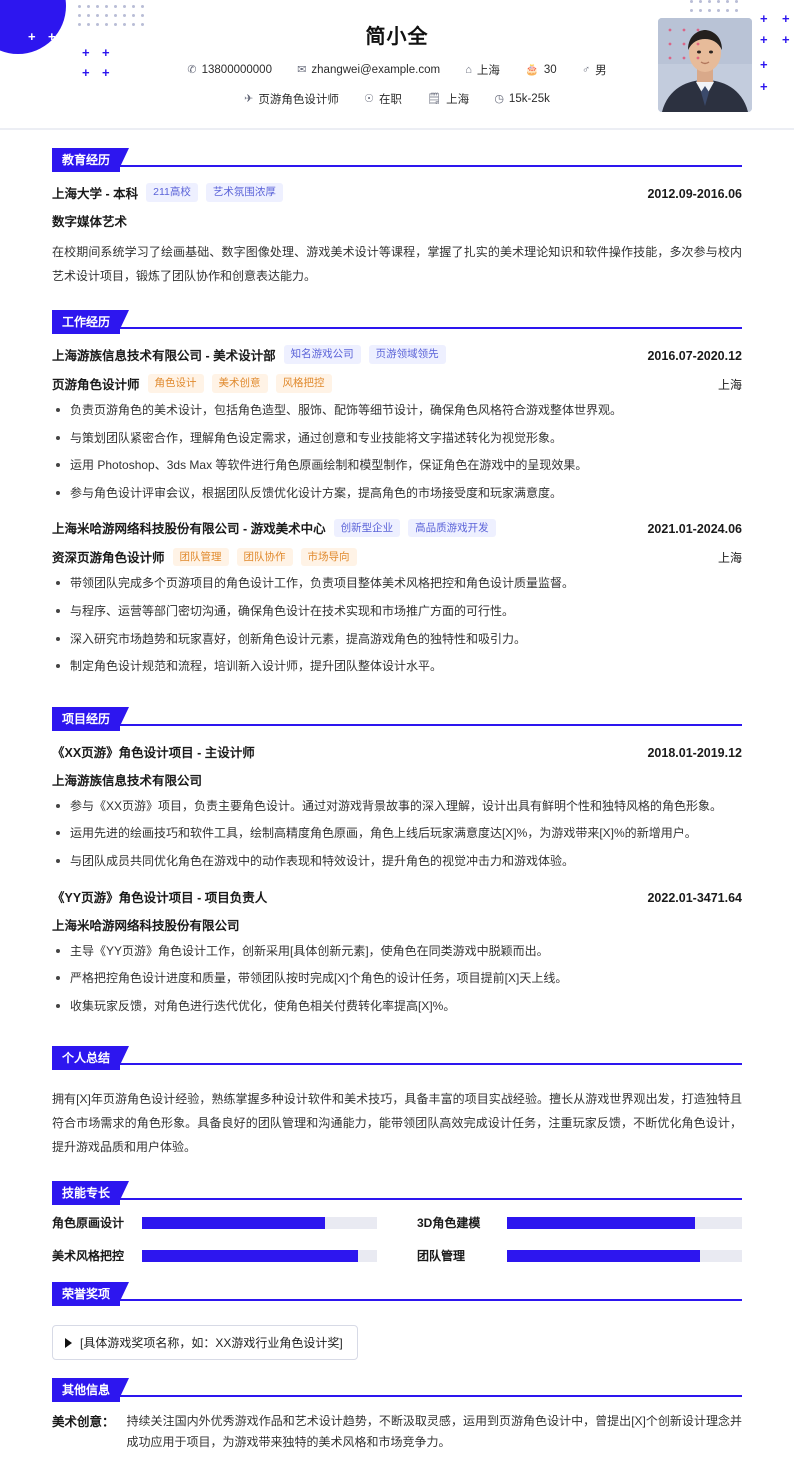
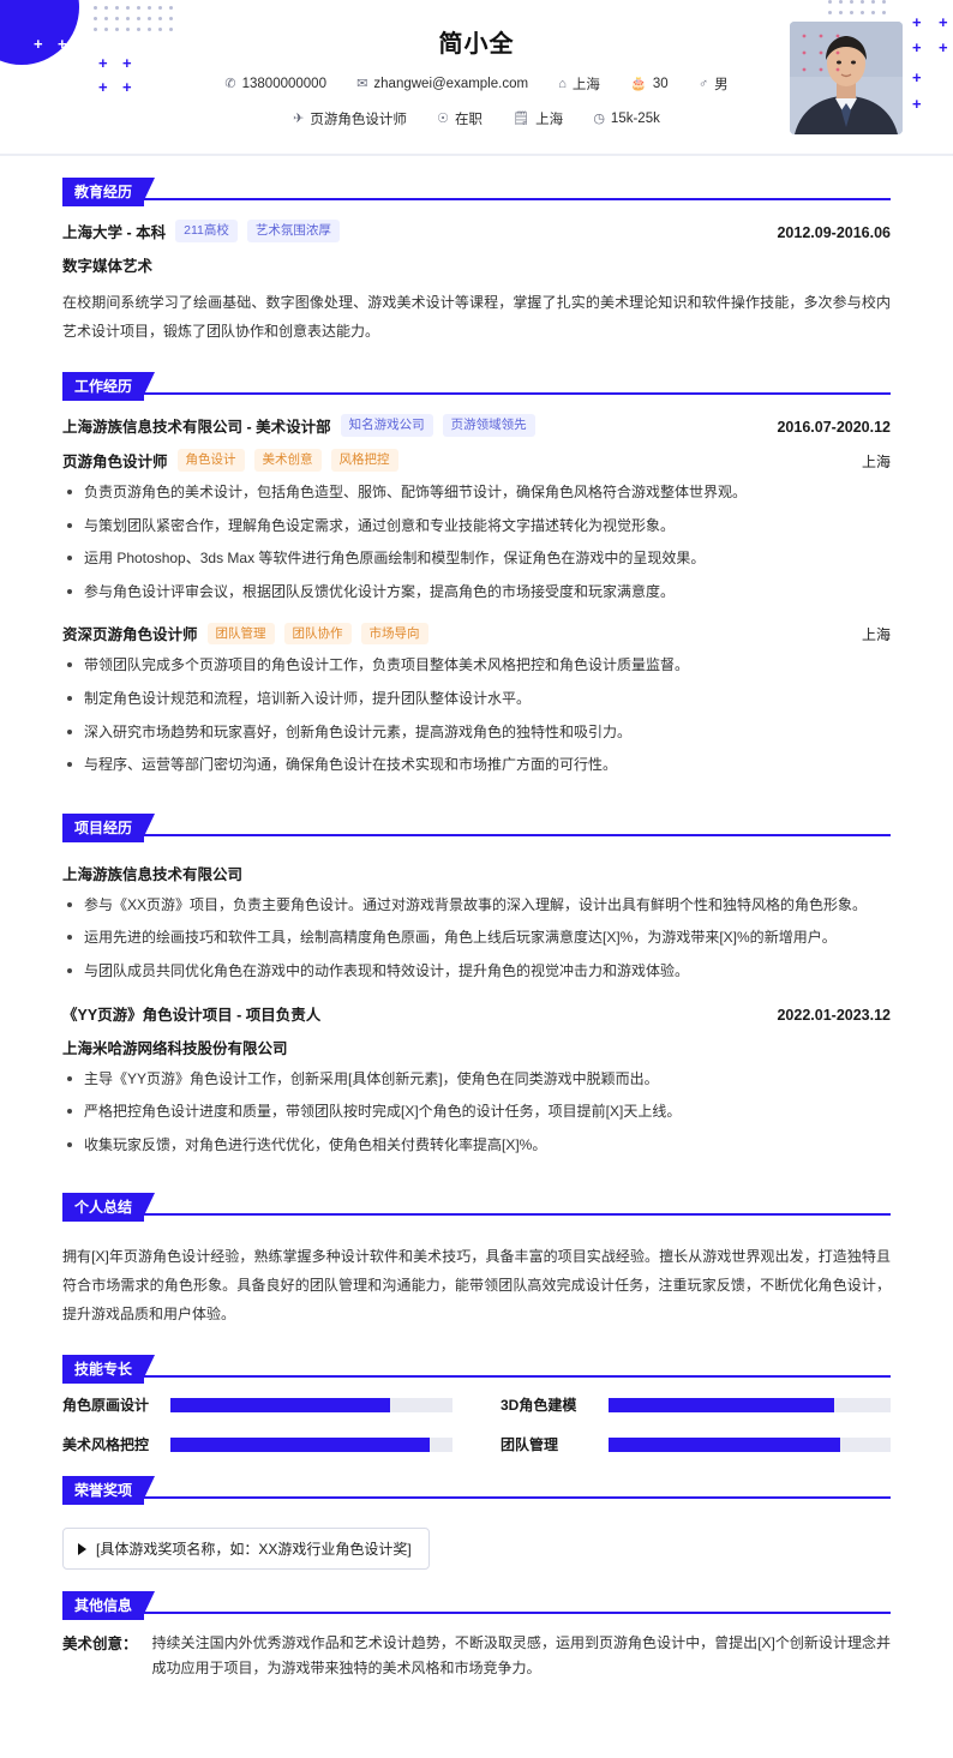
  +
  +
  +
  +
  +
  +
  +
  +
  +
  +
  +
  +
  +
  简小全
  ✆
  13800000000
  ✉
  zhangwei@example.com
  ⌂
  上海
  🎂
  30
  ♂
  男
  ✈
  页游角色设计师
  ☉
  在职
  🗒
  上海
  ◷
  15k-25k
  教育经历
  上海大学 - 本科
  211高校
  艺术氛围浓厚
  2012.09-2016.06
  数字媒体艺术
  在校期间系统学习了绘画基础、数字图像处理、游戏美术设计等课程，掌握了扎实的美术理论知识和软件操作技能，多次参与校内艺术设计项目，锻炼了团队协作和创意表达能力。
  工作经历
  上海游族信息技术有限公司 - 美术设计部
  知名游戏公司
  页游领域领先
  2016.07-2020.12
  页游角色设计师
  角色设计
  美术创意
  风格把控
  上海
  负责页游角色的美术设计，包括角色造型、服饰、配饰等细节设计，确保角色风格符合游戏整体世界观。
  与策划团队紧密合作，理解角色设定需求，通过创意和专业技能将文字描述转化为视觉形象。
  运用 Photoshop、3ds Max 等软件进行角色原画绘制和模型制作，保证角色在游戏中的呈现效果。
  参与角色设计评审会议，根据团队反馈优化设计方案，提高角色的市场接受度和玩家满意度。
- 上海米哈游网络科技股份有限公司 - 游戏美术中心
- 创新型企业
- 高品质游戏开发
- 2021.01-2024.06
  资深页游角色设计师
  团队管理
  团队协作
  市场导向
  上海
  带领团队完成多个页游项目的角色设计工作，负责项目整体美术风格把控和角色设计质量监督。
- 与程序、运营等部门密切沟通，确保角色设计在技术实现和市场推广方面的可行性。
+ 制定角色设计规范和流程，培训新入设计师，提升团队整体设计水平。
  深入研究市场趋势和玩家喜好，创新角色设计元素，提高游戏角色的独特性和吸引力。
- 制定角色设计规范和流程，培训新入设计师，提升团队整体设计水平。
+ 与程序、运营等部门密切沟通，确保角色设计在技术实现和市场推广方面的可行性。
  项目经历
- 《XX页游》角色设计项目 - 主设计师
- 2018.01-2019.12
  上海游族信息技术有限公司
  参与《XX页游》项目，负责主要角色设计。通过对游戏背景故事的深入理解，设计出具有鲜明个性和独特风格的角色形象。
  运用先进的绘画技巧和软件工具，绘制高精度角色原画，角色上线后玩家满意度达[X]%，为游戏带来[X]%的新增用户。
  与团队成员共同优化角色在游戏中的动作表现和特效设计，提升角色的视觉冲击力和游戏体验。
  《YY页游》角色设计项目 - 项目负责人
- 2022.01-3471.64
+ 2022.01-2023.12
  上海米哈游网络科技股份有限公司
  主导《YY页游》角色设计工作，创新采用[具体创新元素]，使角色在同类游戏中脱颖而出。
  严格把控角色设计进度和质量，带领团队按时完成[X]个角色的设计任务，项目提前[X]天上线。
  收集玩家反馈，对角色进行迭代优化，使角色相关付费转化率提高[X]%。
  个人总结
  拥有[X]年页游角色设计经验，熟练掌握多种设计软件和美术技巧，具备丰富的项目实战经验。擅长从游戏世界观出发，打造独特且符合市场需求的角色形象。具备良好的团队管理和沟通能力，能带领团队高效完成设计任务，注重玩家反馈，不断优化角色设计，提升游戏品质和用户体验。
  技能专长
  角色原画设计
  3D角色建模
  美术风格把控
  团队管理
  荣誉奖项
  [具体游戏奖项名称，如：XX游戏行业角色设计奖]
  其他信息
  美术创意：
  持续关注国内外优秀游戏作品和艺术设计趋势，不断汲取灵感，运用到页游角色设计中，曾提出[X]个创新设计理念并成功应用于项目，为游戏带来独特的美术风格和市场竞争力。
